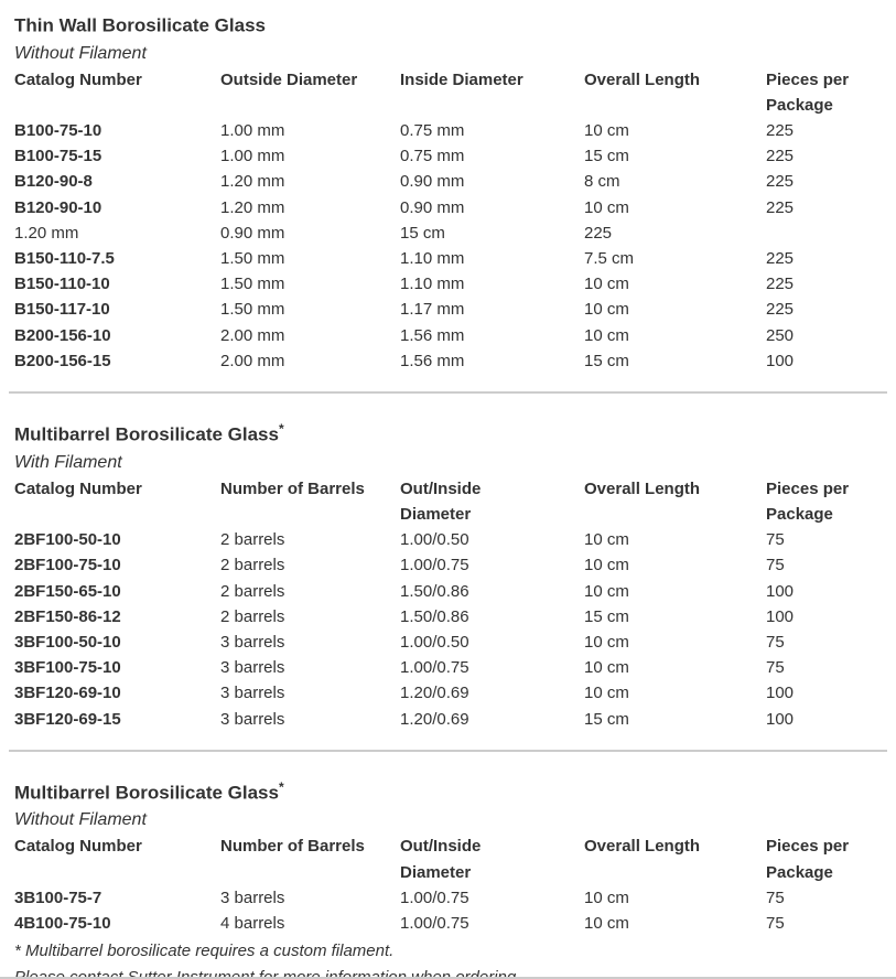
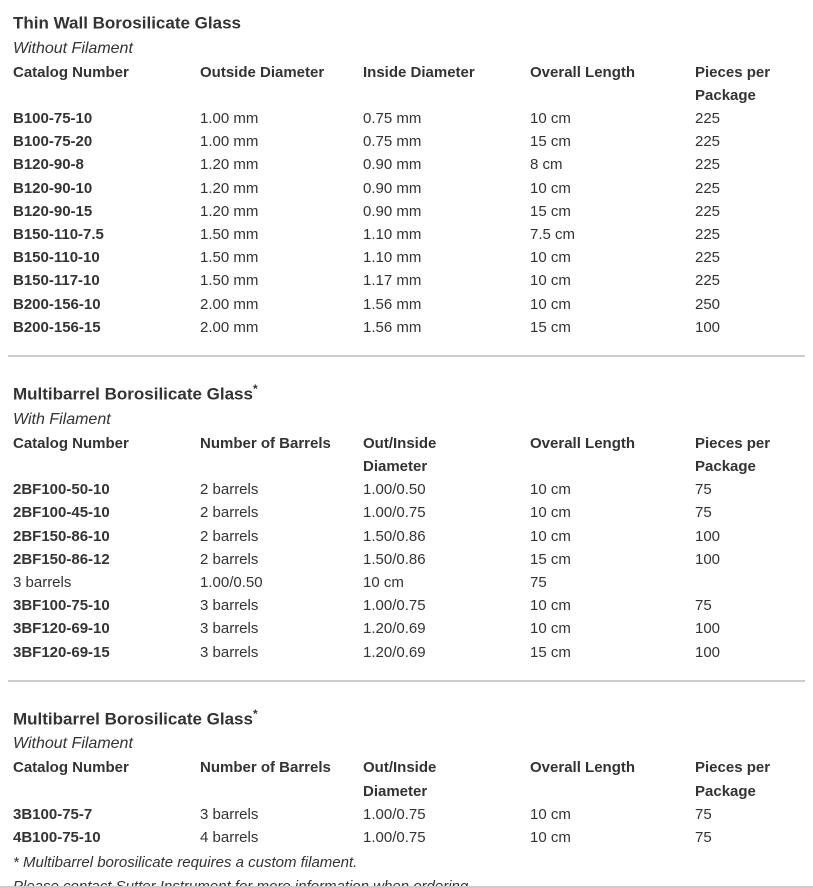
  Thin Wall Borosilicate Glass
  Without Filament
  Catalog Number
  Outside Diameter
  Inside Diameter
  Overall Length
  Pieces per
  Package
  B100-75-10
  1.00 mm
  0.75 mm
  10 cm
  225
- B100-75-15
+ B100-75-20
  1.00 mm
  0.75 mm
  15 cm
  225
  B120-90-8
  1.20 mm
  0.90 mm
  8 cm
  225
  B120-90-10
  1.20 mm
  0.90 mm
  10 cm
  225
+ B120-90-15
  1.20 mm
  0.90 mm
  15 cm
  225
  B150-110-7.5
  1.50 mm
  1.10 mm
  7.5 cm
  225
  B150-110-10
  1.50 mm
  1.10 mm
  10 cm
  225
  B150-117-10
  1.50 mm
  1.17 mm
  10 cm
  225
  B200-156-10
  2.00 mm
  1.56 mm
  10 cm
  250
  B200-156-15
  2.00 mm
  1.56 mm
  15 cm
  100
  Multibarrel Borosilicate Glass*
  With Filament
  Catalog Number
  Number of Barrels
  Out/Inside
  Diameter
  Overall Length
  Pieces per
  Package
  2BF100-50-10
  2 barrels
  1.00/0.50
  10 cm
  75
- 2BF100-75-10
+ 2BF100-45-10
  2 barrels
  1.00/0.75
  10 cm
  75
- 2BF150-65-10
+ 2BF150-86-10
  2 barrels
  1.50/0.86
  10 cm
  100
  2BF150-86-12
  2 barrels
  1.50/0.86
  15 cm
  100
- 3BF100-50-10
  3 barrels
  1.00/0.50
  10 cm
  75
  3BF100-75-10
  3 barrels
  1.00/0.75
  10 cm
  75
  3BF120-69-10
  3 barrels
  1.20/0.69
  10 cm
  100
  3BF120-69-15
  3 barrels
  1.20/0.69
  15 cm
  100
  Multibarrel Borosilicate Glass*
  Without Filament
  Catalog Number
  Number of Barrels
  Out/Inside
  Diameter
  Overall Length
  Pieces per
  Package
  3B100-75-7
  3 barrels
  1.00/0.75
  10 cm
  75
  4B100-75-10
  4 barrels
  1.00/0.75
  10 cm
  75
  * Multibarrel borosilicate requires a custom filament.
